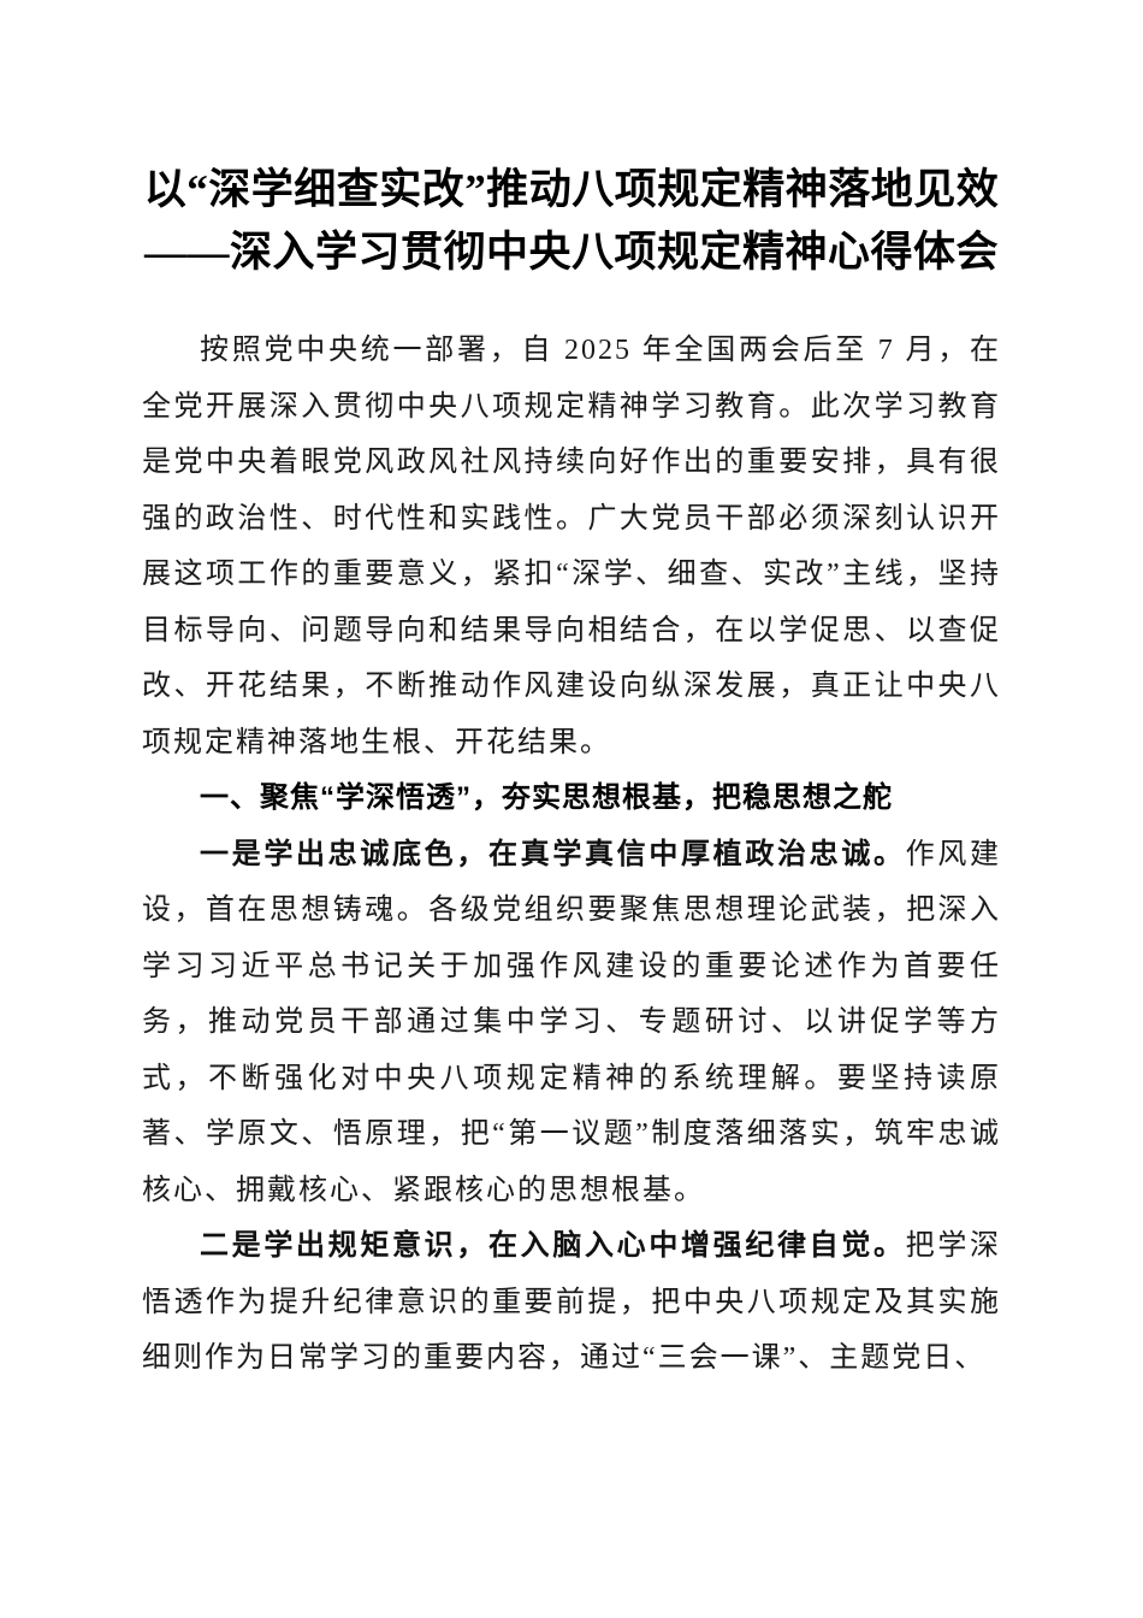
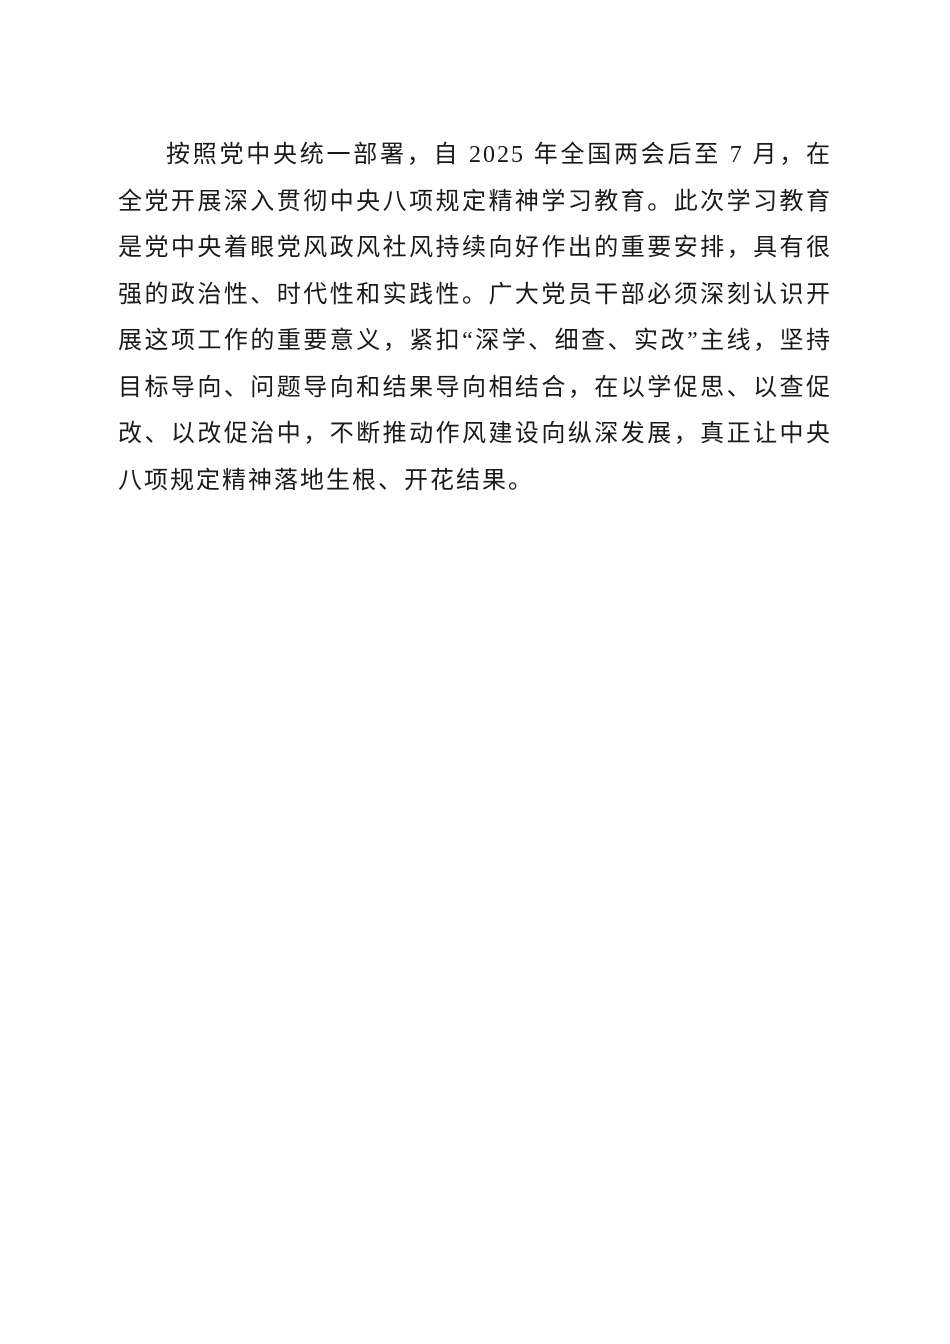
- 以“深学细查实改”推动八项规定精神落地见效——深入学习贯彻中央八项规定精神心得体会
- 按照党中央统一部署，自 2025 年全国两会后至 7 月，在全党开展深入贯彻中央八项规定精神学习教育。此次学习教育是党中央着眼党风政风社风持续向好作出的重要安排，具有很强的政治性、时代性和实践性。广大党员干部必须深刻认识开展这项工作的重要意义，紧扣“深学、细查、实改”主线，坚持目标导向、问题导向和结果导向相结合，在以学促思、以查促改、开花结果，不断推动作风建设向纵深发展，真正让中央八项规定精神落地生根、开花结果。
+ 按照党中央统一部署，自 2025 年全国两会后至 7 月，在全党开展深入贯彻中央八项规定精神学习教育。此次学习教育是党中央着眼党风政风社风持续向好作出的重要安排，具有很强的政治性、时代性和实践性。广大党员干部必须深刻认识开展这项工作的重要意义，紧扣“深学、细查、实改”主线，坚持目标导向、问题导向和结果导向相结合，在以学促思、以查促改、以改促治中，不断推动作风建设向纵深发展，真正让中央八项规定精神落地生根、开花结果。
- 一、聚焦“学深悟透”，夯实思想根基，把稳思想之舵
- 一是学出忠诚底色，在真学真信中厚植政治忠诚。作风建设，首在思想铸魂。各级党组织要聚焦思想理论武装，把深入学习习近平总书记关于加强作风建设的重要论述作为首要任务，推动党员干部通过集中学习、专题研讨、以讲促学等方式，不断强化对中央八项规定精神的系统理解。要坚持读原著、学原文、悟原理，把“第一议题”制度落细落实，筑牢忠诚核心、拥戴核心、紧跟核心的思想根基。
- 二是学出规矩意识，在入脑入心中增强纪律自觉。把学深悟透作为提升纪律意识的重要前提，把中央八项规定及其实施细则作为日常学习的重要内容，通过“三会一课”、主题党日、
